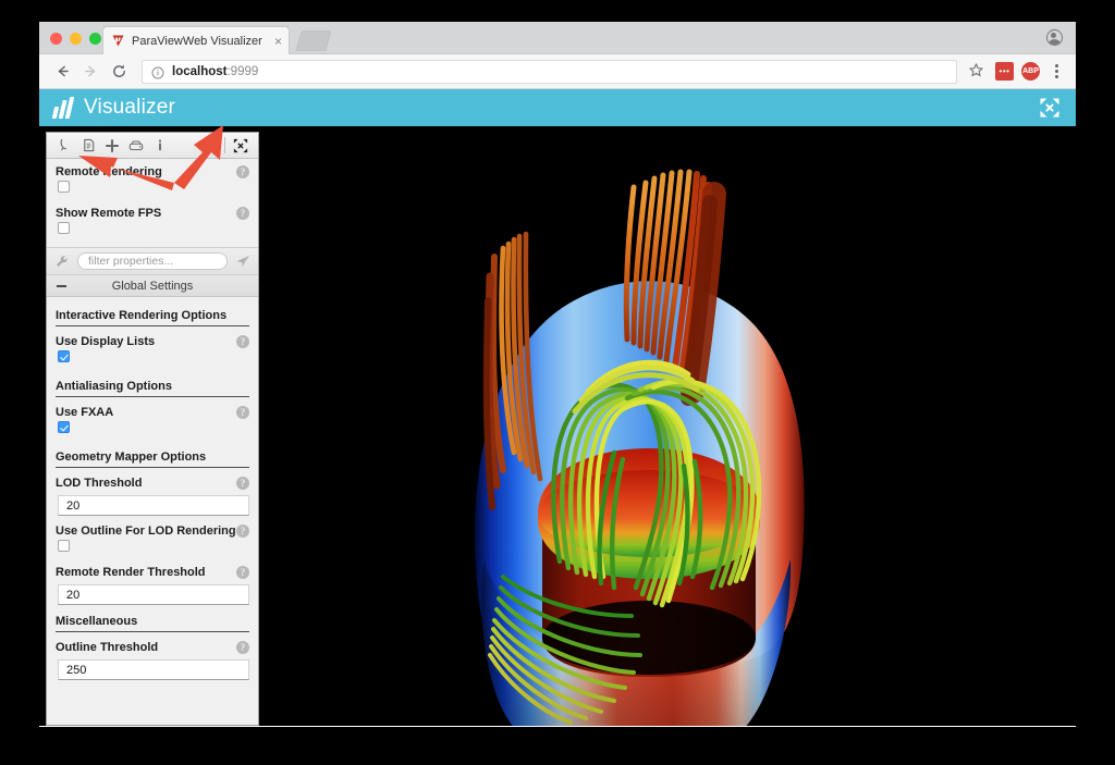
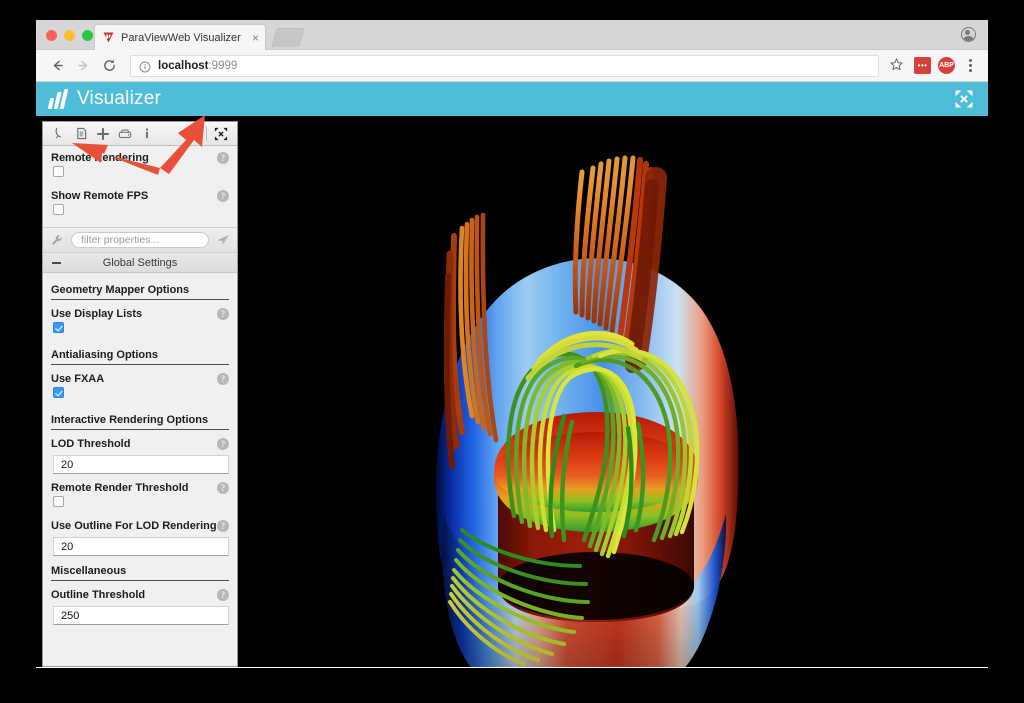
  ParaViewWeb Visualizer
  ×
  localhost:9999
  •••
  Visualizer
  Remoteenering
  ?
  Show Remote FPS
  ?
  filter properties...
  Global Settings
- Interactive Rendering Options
+ Geometry Mapper Options
  Use Display Lists
  ?
  Antialiasing Options
  Use FXAA
  ?
- Geometry Mapper Options
+ Interactive Rendering Options
  LOD Threshold
  ?
  20
- Use Outline For LOD Rendering
+ Remote Render Threshold
  ?
- Remote Render Threshold
+ Use Outline For LOD Rendering
  ?
  20
  Miscellaneous
  Outline Threshold
  ?
  250
